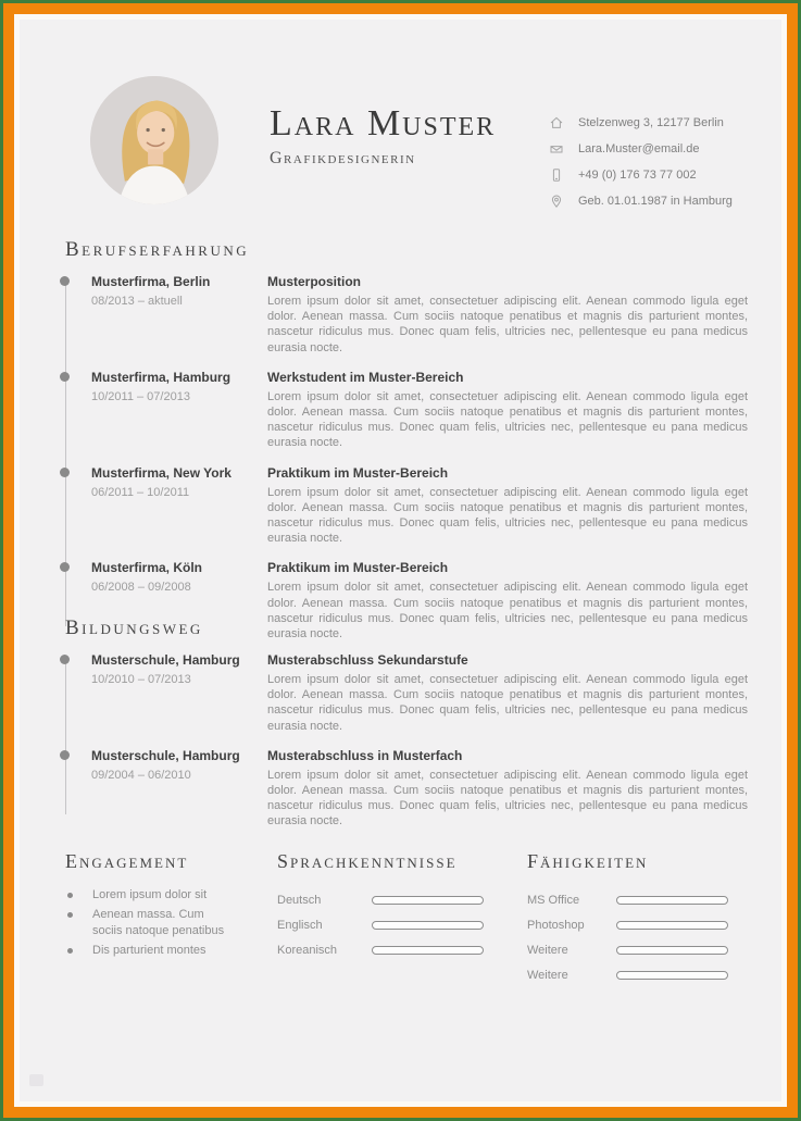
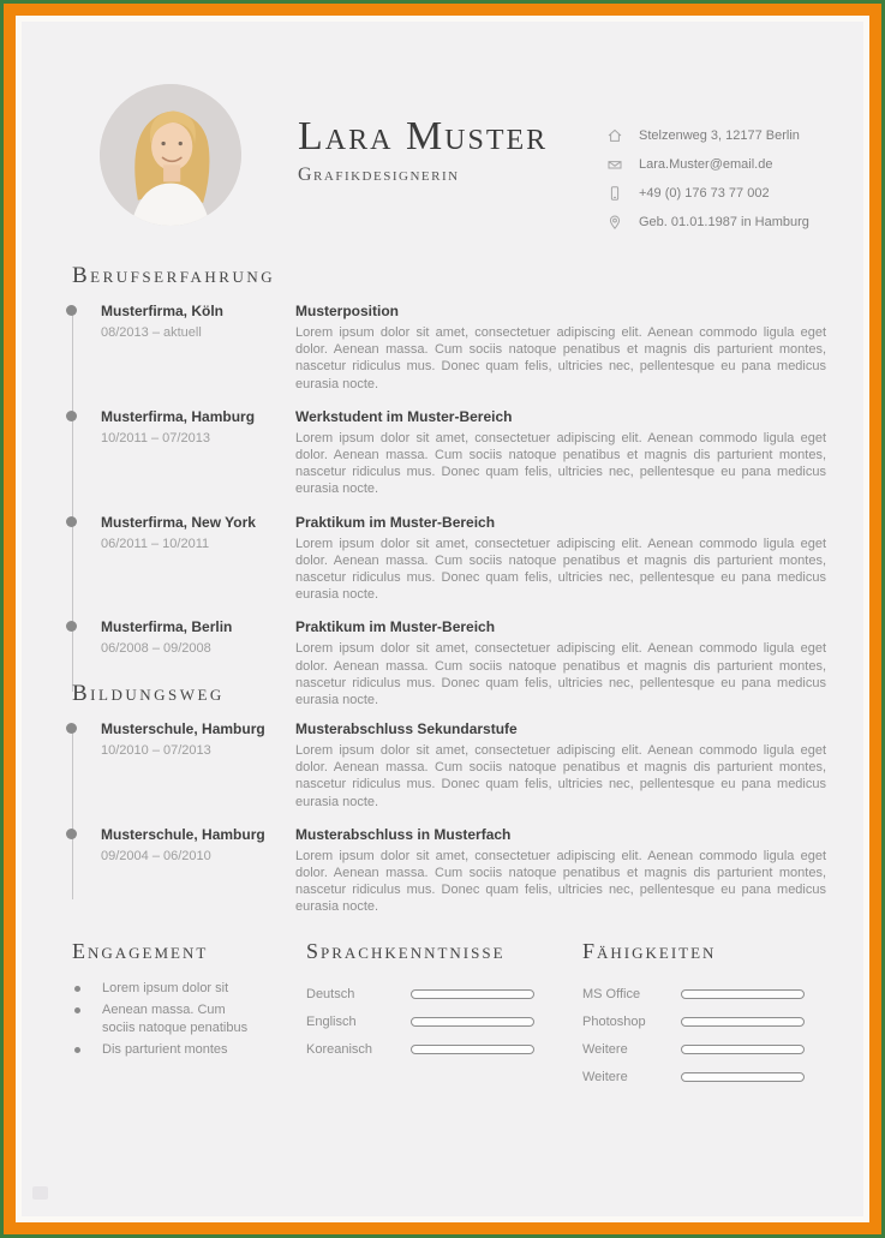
  Lara Muster
  Grafikdesignerin
  Stelzenweg 3, 12177 Berlin
  Lara.Muster@email.de
  +49 (0) 176 73 77 002
  Geb. 01.01.1987 in Hamburg
  Berufserfahrung
- Musterfirma, Berlin
+ Musterfirma, Köln
  08/2013 – aktuell
  Musterposition
  Lorem ipsum dolor sit amet, consectetuer adipiscing elit. Aenean commodo ligula eget dolor. Aenean massa. Cum sociis natoque penatibus et magnis dis parturient montes, nascetur ridiculus mus. Donec quam felis, ultricies nec, pellentesque eu pana medicus eurasia nocte.
  Musterfirma, Hamburg
  10/2011 – 07/2013
  Werkstudent im Muster-Bereich
  Lorem ipsum dolor sit amet, consectetuer adipiscing elit. Aenean commodo ligula eget dolor. Aenean massa. Cum sociis natoque penatibus et magnis dis parturient montes, nascetur ridiculus mus. Donec quam felis, ultricies nec, pellentesque eu pana medicus eurasia nocte.
  Musterfirma, New York
  06/2011 – 10/2011
  Praktikum im Muster-Bereich
  Lorem ipsum dolor sit amet, consectetuer adipiscing elit. Aenean commodo ligula eget dolor. Aenean massa. Cum sociis natoque penatibus et magnis dis parturient montes, nascetur ridiculus mus. Donec quam felis, ultricies nec, pellentesque eu pana medicus eurasia nocte.
- Musterfirma, Köln
+ Musterfirma, Berlin
  06/2008 – 09/2008
  Praktikum im Muster-Bereich
  Lorem ipsum dolor sit amet, consectetuer adipiscing elit. Aenean commodo ligula eget dolor. Aenean massa. Cum sociis natoque penatibus et magnis dis parturient montes, nascetur ridiculus mus. Donec quam felis, ultricies nec, pellentesque eu pana medicus eurasia nocte.
  Bildungsweg
  Musterschule, Hamburg
  10/2010 – 07/2013
  Musterabschluss Sekundarstufe
  Lorem ipsum dolor sit amet, consectetuer adipiscing elit. Aenean commodo ligula eget dolor. Aenean massa. Cum sociis natoque penatibus et magnis dis parturient montes, nascetur ridiculus mus. Donec quam felis, ultricies nec, pellentesque eu pana medicus eurasia nocte.
  Musterschule, Hamburg
  09/2004 – 06/2010
  Musterabschluss in Musterfach
  Lorem ipsum dolor sit amet, consectetuer adipiscing elit. Aenean commodo ligula eget dolor. Aenean massa. Cum sociis natoque penatibus et magnis dis parturient montes, nascetur ridiculus mus. Donec quam felis, ultricies nec, pellentesque eu pana medicus eurasia nocte.
  Engagement
  Lorem ipsum dolor sit
  Aenean massa. Cum sociis natoque penatibus
  Dis parturient montes
  Sprachkenntnisse
  Deutsch
  Englisch
  Koreanisch
  Fähigkeiten
  MS Office
  Photoshop
  Weitere
  Weitere
